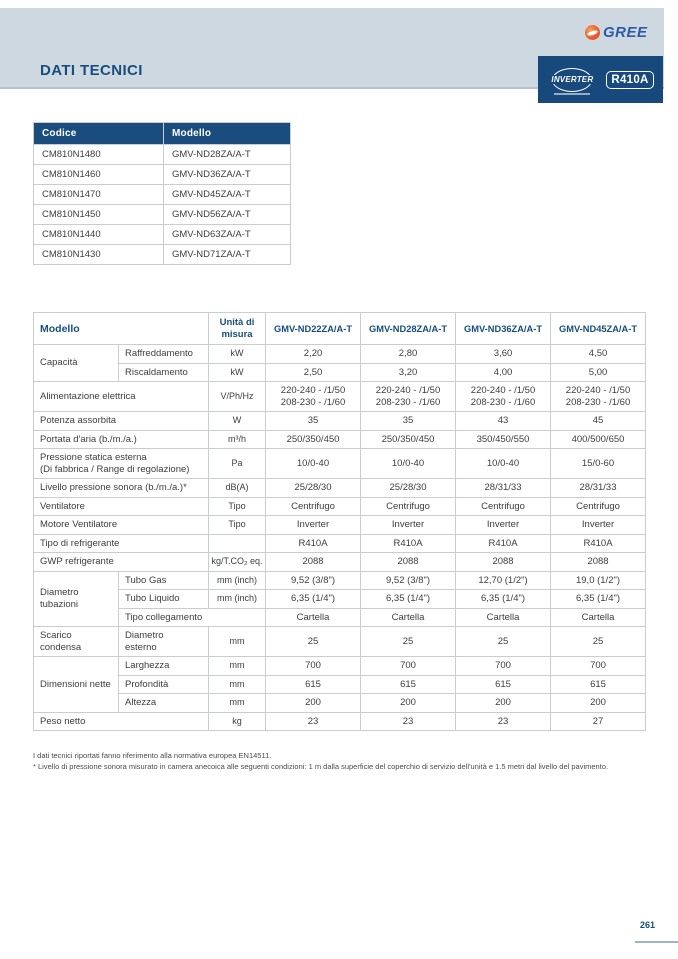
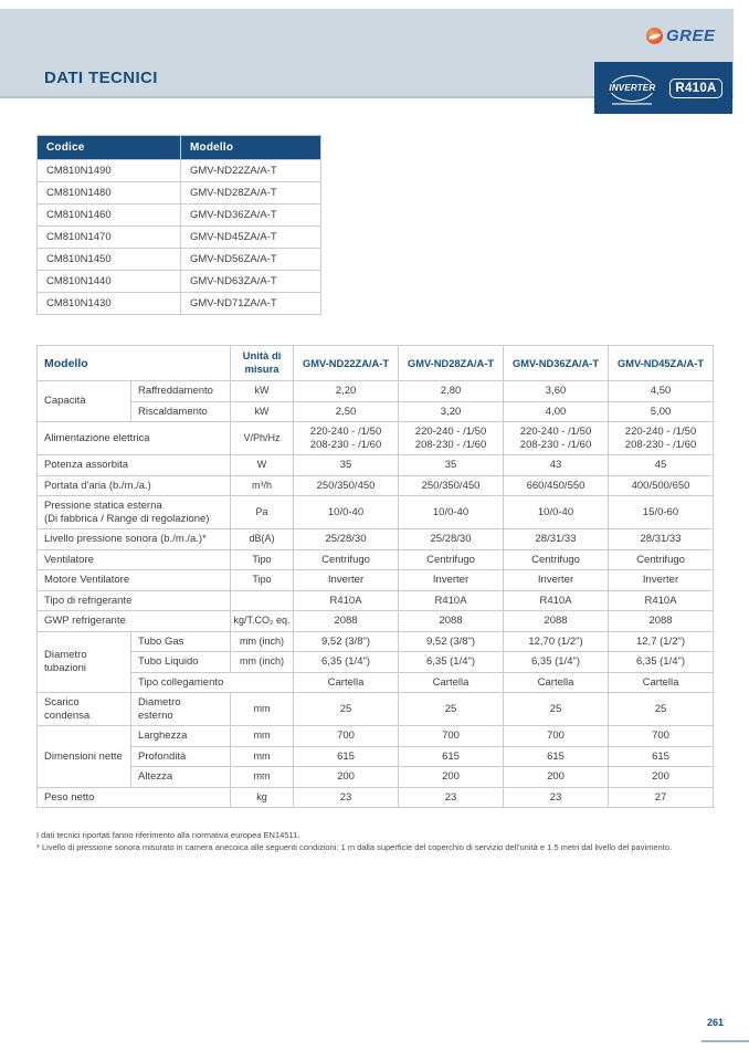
  DATI TECNICI
  GREE
  INVERTER
  R410A
  Codice	Modello
+ CM810N1490	GMV-ND22ZA/A-T
  CM810N1480	GMV-ND28ZA/A-T
  CM810N1460	GMV-ND36ZA/A-T
  CM810N1470	GMV-ND45ZA/A-T
  CM810N1450	GMV-ND56ZA/A-T
  CM810N1440	GMV-ND63ZA/A-T
  CM810N1430	GMV-ND71ZA/A-T
  Modello	Unità di misura	GMV-ND22ZA/A-T	GMV-ND28ZA/A-T	GMV-ND36ZA/A-T	GMV-ND45ZA/A-T
  Capacità	Raffreddamento	kW	2,20	2,80	3,60	4,50
  Riscaldamento	kW	2,50	3,20	4,00	5,00
  Alimentazione elettrica	V/Ph/Hz	220-240 - /1/50 208-230 - /1/60	220-240 - /1/50 208-230 - /1/60	220-240 - /1/50 208-230 - /1/60	220-240 - /1/50 208-230 - /1/60
  Potenza assorbita	W	35	35	43	45
- Portata d'aria (b./m./a.)	m³/h	250/350/450	250/350/450	350/450/550	400/500/650
+ Portata d'aria (b./m./a.)	m³/h	250/350/450	250/350/450	660/450/550	400/500/650
  Pressione statica esterna (Di fabbrica / Range di regolazione)	Pa	10/0-40	10/0-40	10/0-40	15/0-60
  Livello pressione sonora (b./m./a.)*	dB(A)	25/28/30	25/28/30	28/31/33	28/31/33
  Ventilatore	Tipo	Centrifugo	Centrifugo	Centrifugo	Centrifugo
  Motore Ventilatore	Tipo	Inverter	Inverter	Inverter	Inverter
  Tipo di refrigerante		R410A	R410A	R410A	R410A
  GWP refrigerante	kg/T.CO₂ eq.	2088	2088	2088	2088
- Diametro tubazioni	Tubo Gas	mm (inch)	9,52 (3/8")	9,52 (3/8")	12,70 (1/2")	19,0 (1/2")
+ Diametro tubazioni	Tubo Gas	mm (inch)	9,52 (3/8")	9,52 (3/8")	12,70 (1/2")	12,7 (1/2")
  Tubo Liquido	mm (inch)	6,35 (1/4")	6,35 (1/4")	6,35 (1/4")	6,35 (1/4")
  Tipo collegamento	Cartella	Cartella	Cartella	Cartella
  Scarico condensa	Diametro esterno	mm	25	25	25	25
  Dimensioni nette	Larghezza	mm	700	700	700	700
  Profondità	mm	615	615	615	615
  Altezza	mm	200	200	200	200
  Peso netto	kg	23	23	23	27
  I dati tecnici riportati fanno riferimento alla normativa europea EN14511.
  * Livello di pressione sonora misurato in camera anecoica alle seguenti condizioni: 1 m dalla superficie del coperchio di servizio dell'unità e 1.5 metri dal livello del pavimento.
  261
